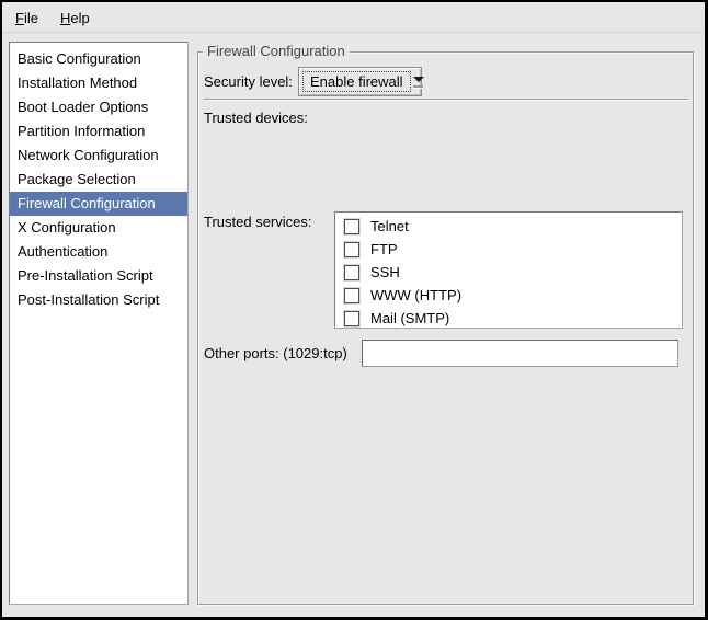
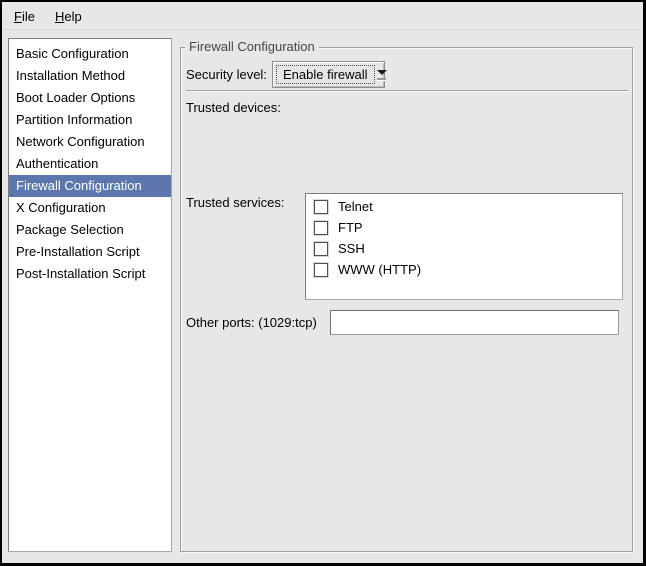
  File
  Help
  Basic Configuration
  Installation Method
  Boot Loader Options
  Partition Information
  Network Configuration
- Package Selection
+ Authentication
  Firewall Configuration
  X Configuration
- Authentication
+ Package Selection
  Pre-Installation Script
  Post-Installation Script
  Firewall Configuration
  Security level:
  Enable firewall
  Trusted devices:
  Trusted services:
  Telnet
  FTP
  SSH
  WWW (HTTP)
- Mail (SMTP)
  Other ports: (1029:tcp)
